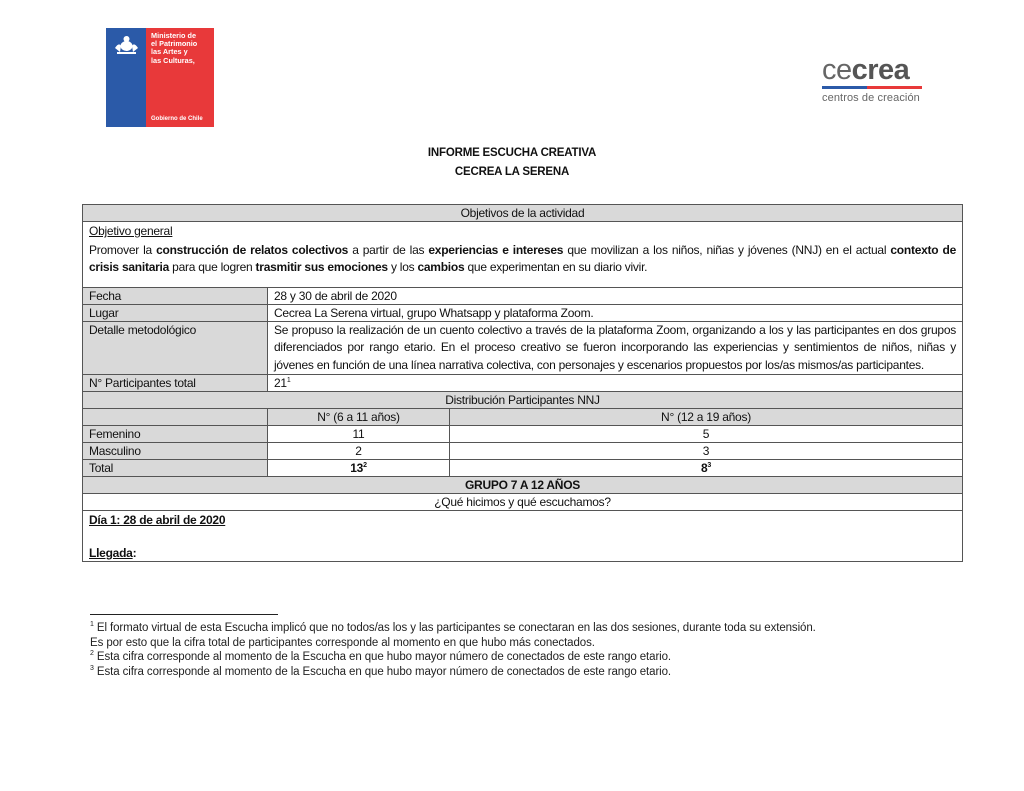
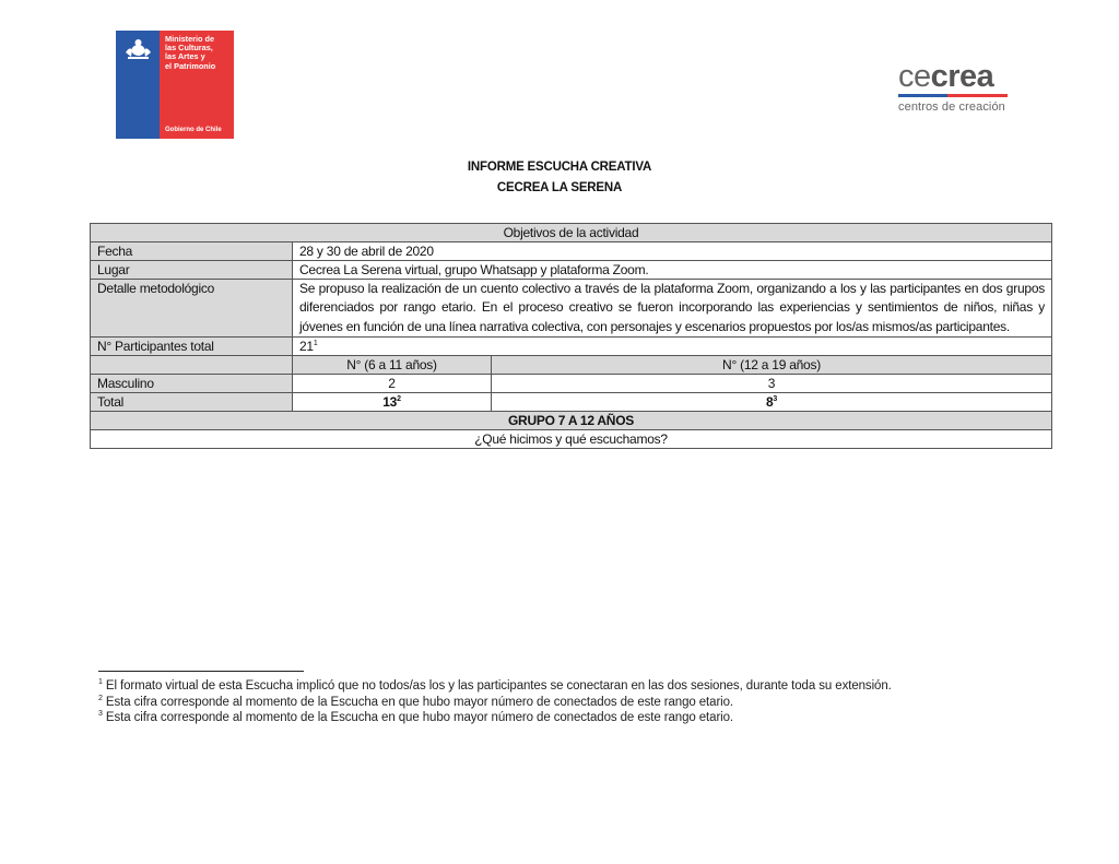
  Ministerio de
- el Patrimonio
+ las Culturas,
  las Artes y
- las Culturas,
+ el Patrimonio
  cecrea
  centros de creación
  INFORME ESCUCHA CREATIVA
  CECREA LA SERENA
  Objetivos de la actividad
- Objetivo general Promover la construcción de relatos colectivos a partir de las experiencias e intereses que movilizan a los niños, niñas y jóvenes (NNJ) en el actual contexto de crisis sanitaria para que logren trasmitir sus emociones y los cambios que experimentan en su diario vivir.
  Fecha	28 y 30 de abril de 2020
  Lugar	Cecrea La Serena virtual, grupo Whatsapp y plataforma Zoom.
  Detalle metodológico	Se propuso la realización de un cuento colectivo a través de la plataforma Zoom, organizando a los y las participantes en dos grupos diferenciados por rango etario. En el proceso creativo se fueron incorporando las experiencias y sentimientos de niños, niñas y jóvenes en función de una línea narrativa colectiva, con personajes y escenarios propuestos por los/as mismos/as participantes.
  N° Participantes total	21
- Distribución Participantes NNJ
  	N° (6 a 11 años)	N° (12 a 19 años)
- Femenino	11	5
  Masculino	2	3
  Total	13	8
  GRUPO 7 A 12 AÑOS
  ¿Qué hicimos y qué escuchamos?
- Día 1: 28 de abril de 2020 Llegada:
  El formato virtual de esta Escucha implicó que no todos/as los y las participantes se conectaran en las dos sesiones, durante toda su extensión.
- Es por esto que la cifra total de participantes corresponde al momento en que hubo más conectados.
  Esta cifra corresponde al momento de la Escucha en que hubo mayor número de conectados de este rango etario.
  Esta cifra corresponde al momento de la Escucha en que hubo mayor número de conectados de este rango etario.
